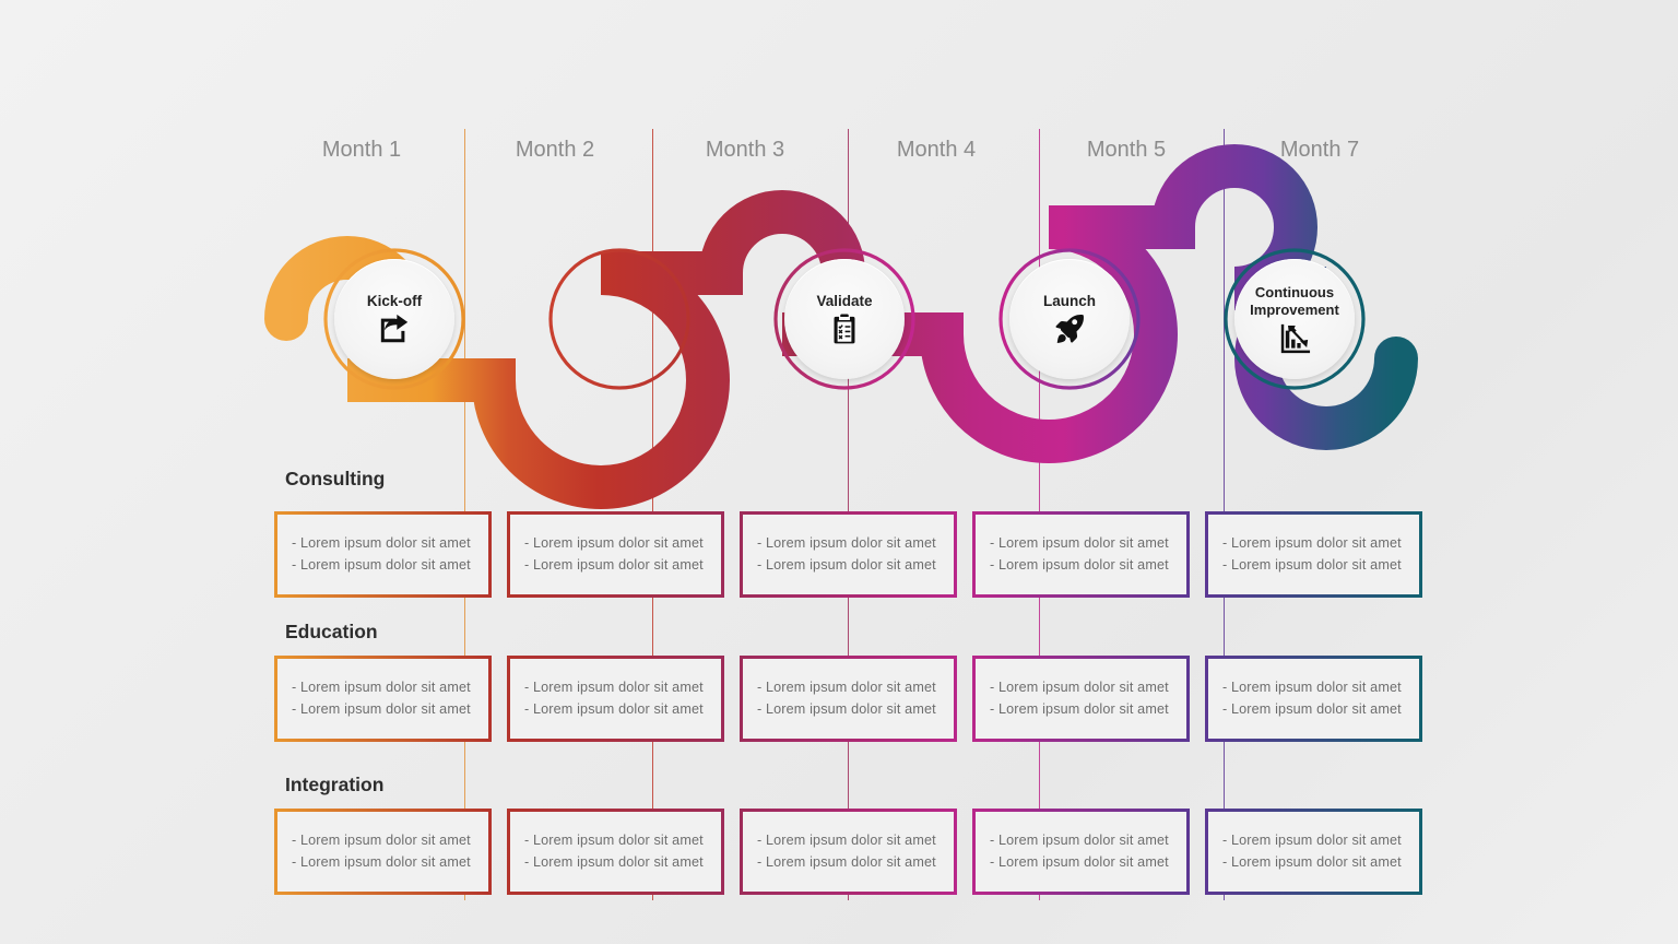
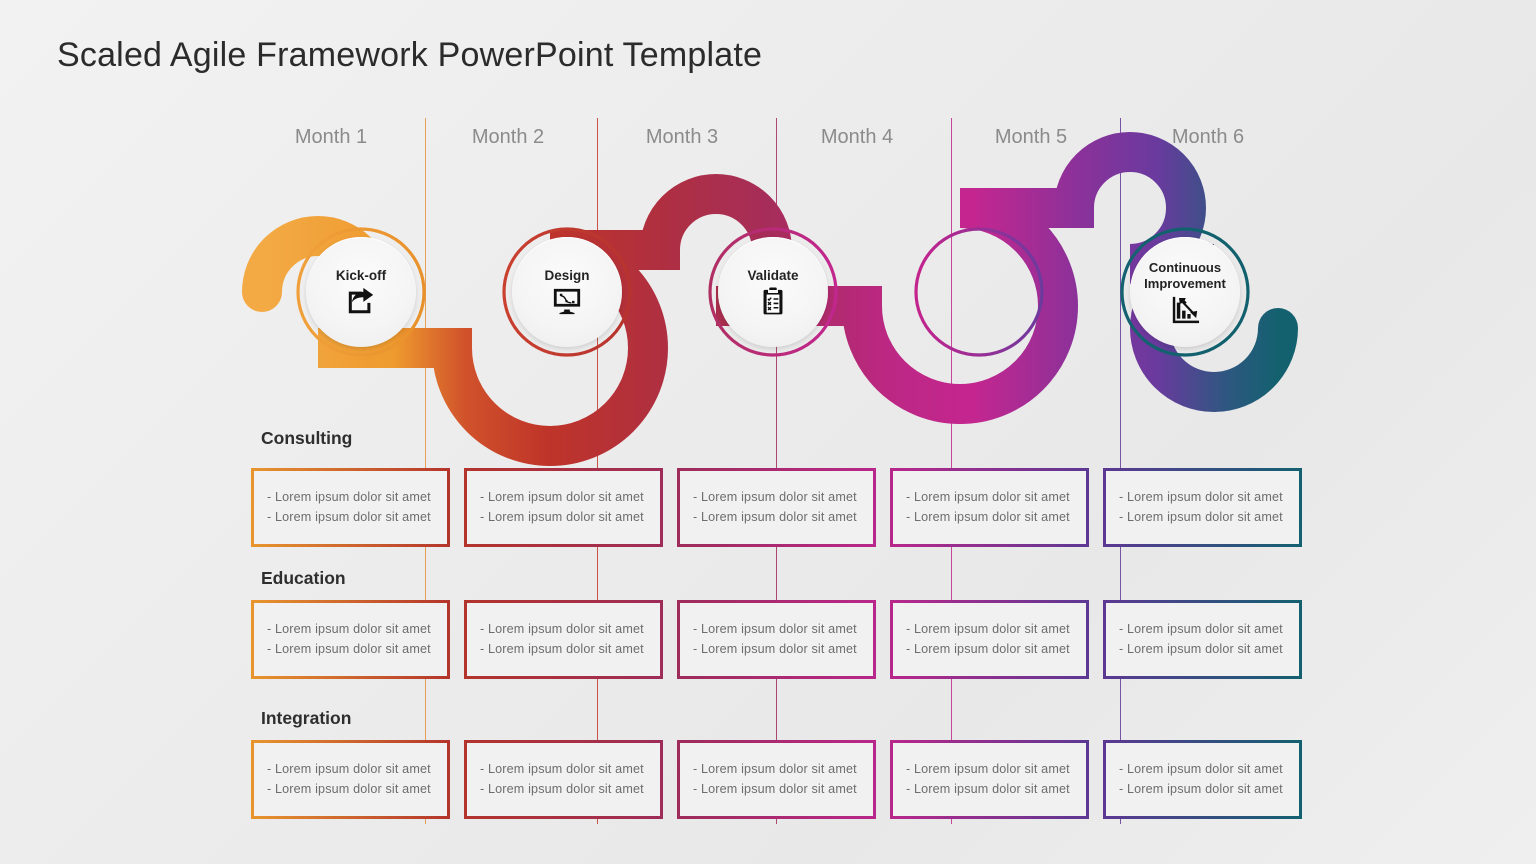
+ Scaled Agile Framework PowerPoint Template
  Month 1
  Month 2
  Month 3
  Month 4
  Month 5
- Month 7
+ Month 6
  Kick-off
+ Design
  Validate
- Launch
  Continuous
  Improvement
  Consulting
  - Lorem ipsum dolor sit amet
  - Lorem ipsum dolor sit amet
  - Lorem ipsum dolor sit amet
  - Lorem ipsum dolor sit amet
  - Lorem ipsum dolor sit amet
  - Lorem ipsum dolor sit amet
  - Lorem ipsum dolor sit amet
  - Lorem ipsum dolor sit amet
  - Lorem ipsum dolor sit amet
  - Lorem ipsum dolor sit amet
  Education
  - Lorem ipsum dolor sit amet
  - Lorem ipsum dolor sit amet
  - Lorem ipsum dolor sit amet
  - Lorem ipsum dolor sit amet
  - Lorem ipsum dolor sit amet
  - Lorem ipsum dolor sit amet
  - Lorem ipsum dolor sit amet
  - Lorem ipsum dolor sit amet
  - Lorem ipsum dolor sit amet
  - Lorem ipsum dolor sit amet
  Integration
  - Lorem ipsum dolor sit amet
  - Lorem ipsum dolor sit amet
  - Lorem ipsum dolor sit amet
  - Lorem ipsum dolor sit amet
  - Lorem ipsum dolor sit amet
  - Lorem ipsum dolor sit amet
  - Lorem ipsum dolor sit amet
  - Lorem ipsum dolor sit amet
  - Lorem ipsum dolor sit amet
  - Lorem ipsum dolor sit amet
